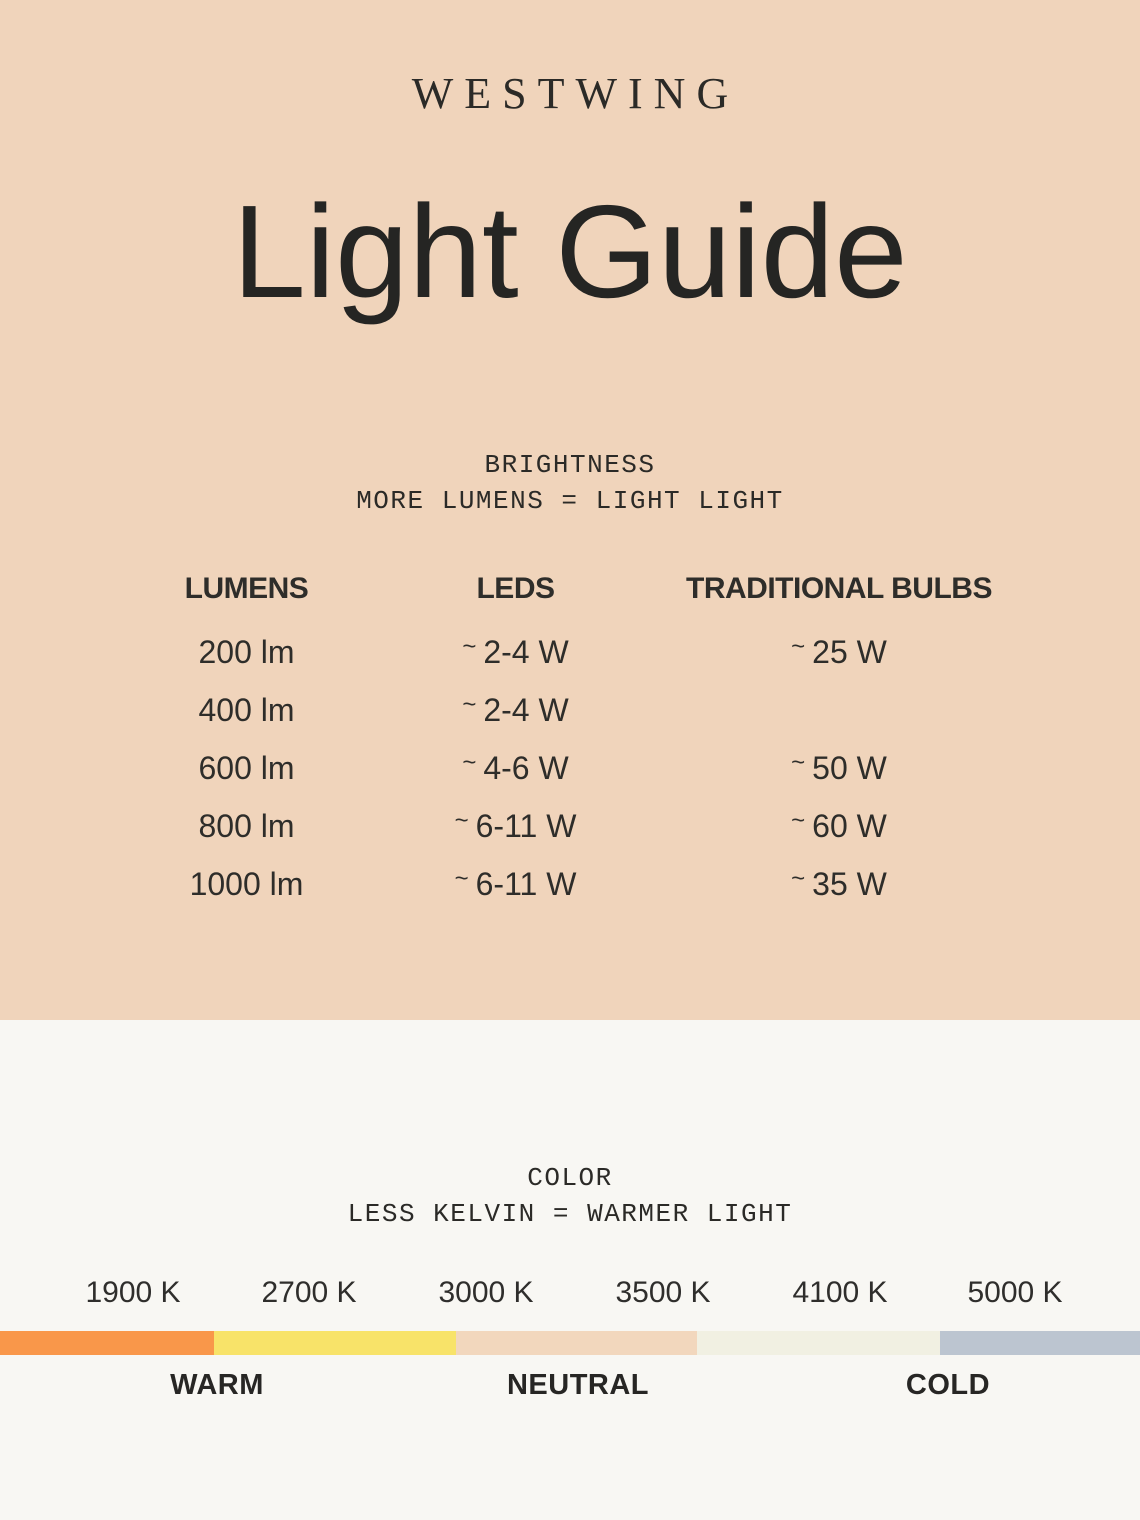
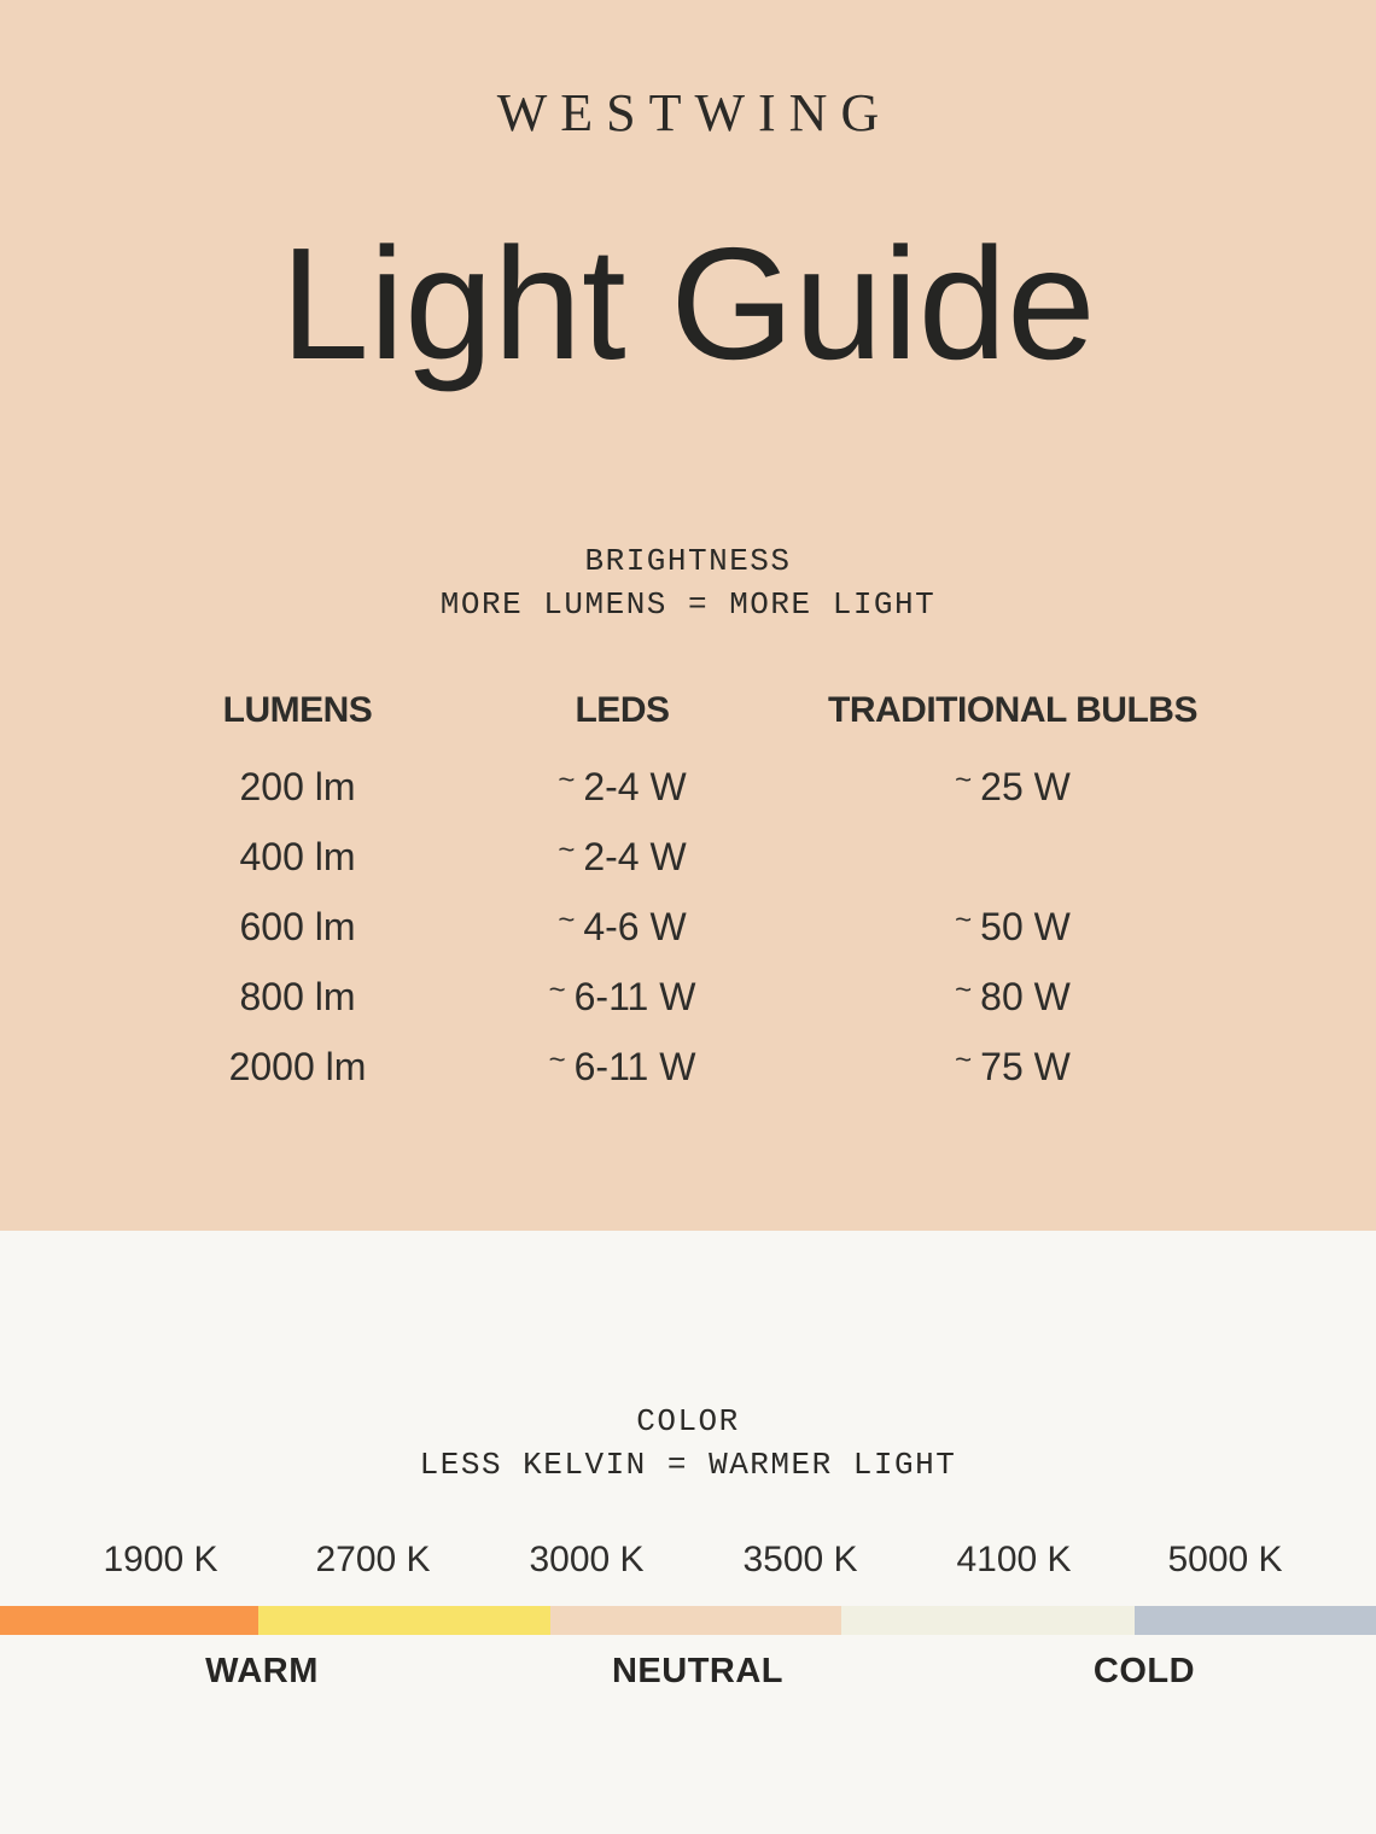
  WESTWING
  Light Guide
  BRIGHTNESS
- MORE LUMENS = LIGHT LIGHT
+ MORE LUMENS = MORE LIGHT
  LUMENS
  LEDS
  TRADITIONAL BULBS
  200 lm
  ~ 2-4 W
  ~ 25 W
  400 lm
  ~ 2-4 W
  600 lm
  ~ 4-6 W
  ~ 50 W
  800 lm
  ~ 6-11 W
- ~ 60 W
+ ~ 80 W
- 1000 lm
+ 2000 lm
  ~ 6-11 W
- ~ 35 W
+ ~ 75 W
  COLOR
  LESS KELVIN = WARMER LIGHT
  1900 K
  2700 K
  3000 K
  3500 K
  4100 K
  5000 K
  WARM
  NEUTRAL
  COLD
